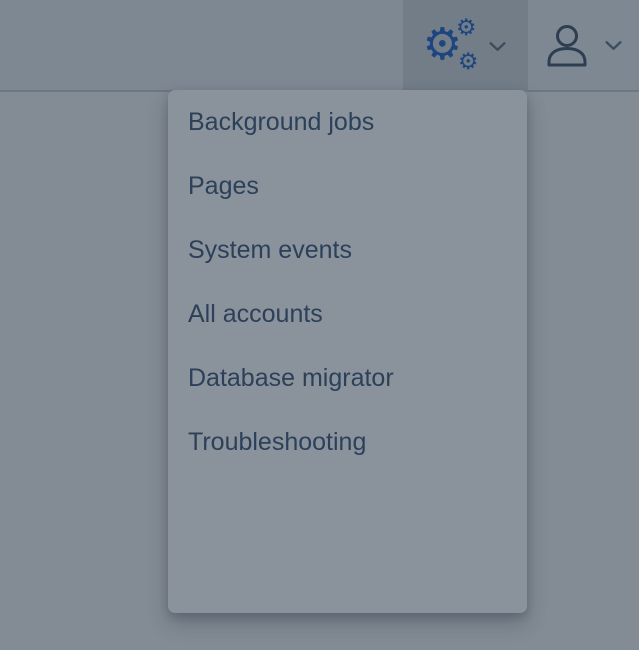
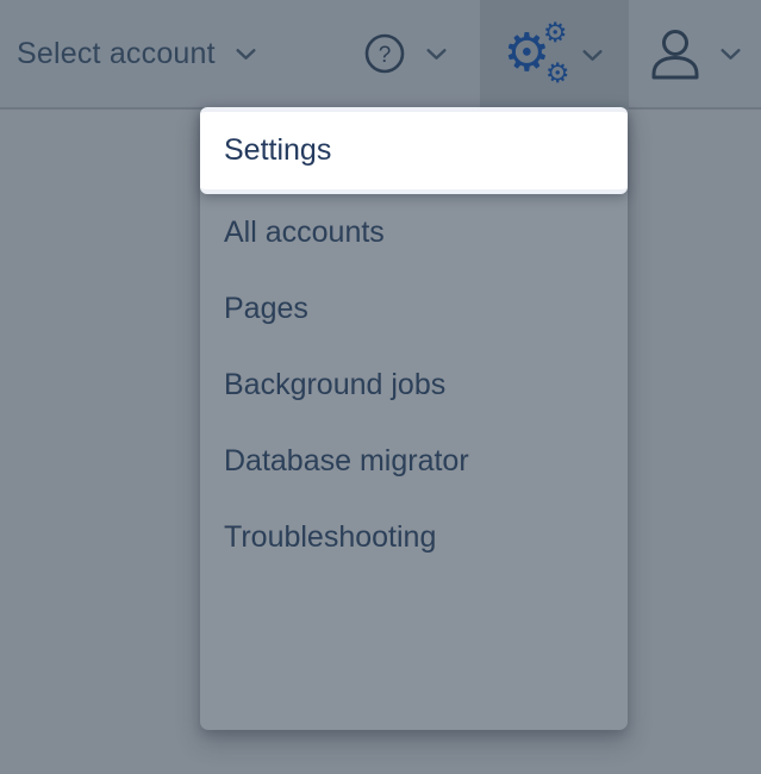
+ Select account
+ ?
  ⚙
  ⚙
  ⚙
+ Settings
- Background jobs
+ All accounts
  Pages
- System events
- All accounts
+ Background jobs
  Database migrator
  Troubleshooting
